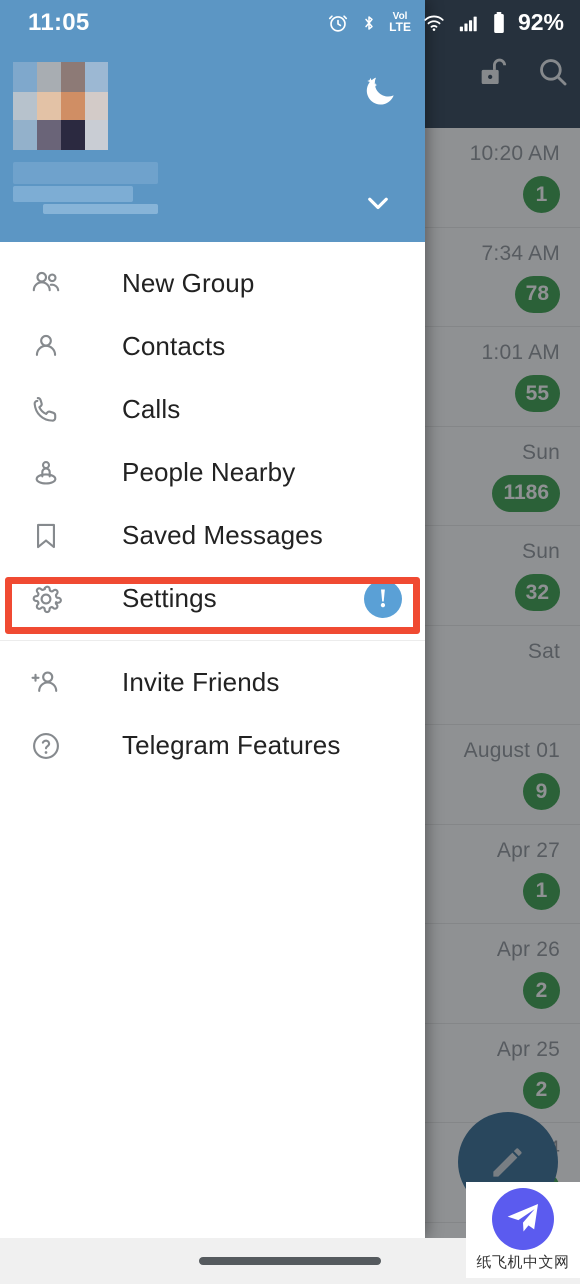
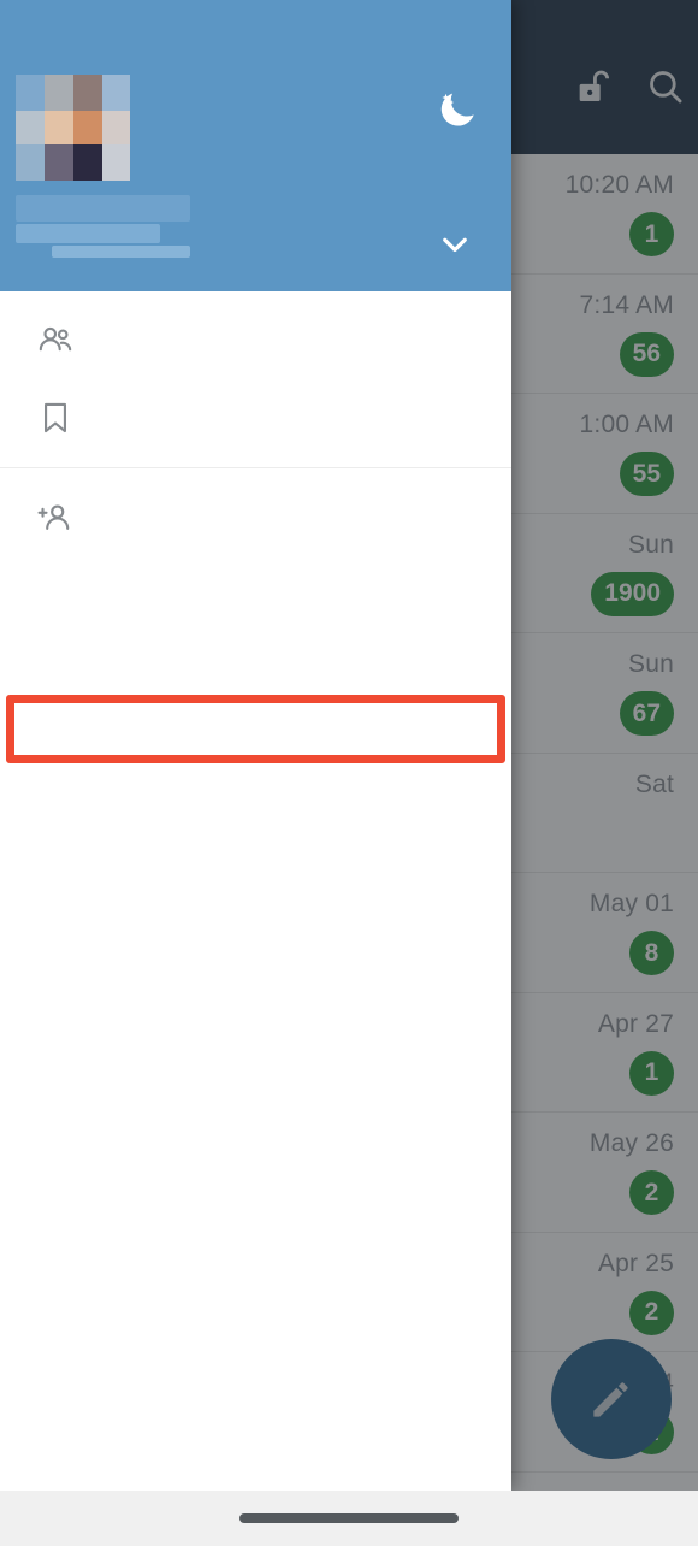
  10:20 AM
  1
- 7:34 AM
+ 7:14 AM
- 78
+ 56
- 1:01 AM
+ 1:00 AM
  55
  Sun
- 1186
+ 1900
  Sun
- 32
+ 67
  Sat
- August 01
+ May 01
- 9
+ 8
  Apr 27
  1
- Apr 26
+ May 26
  2
  Apr 25
  2
- 11:05
- Vol
- LTE
- 92%
- New Group
- Contacts
- Calls
- People Nearby
- Saved Messages
- Settings
- !
- Invite Friends
- Telegram Features
- 纸飞机中文网
